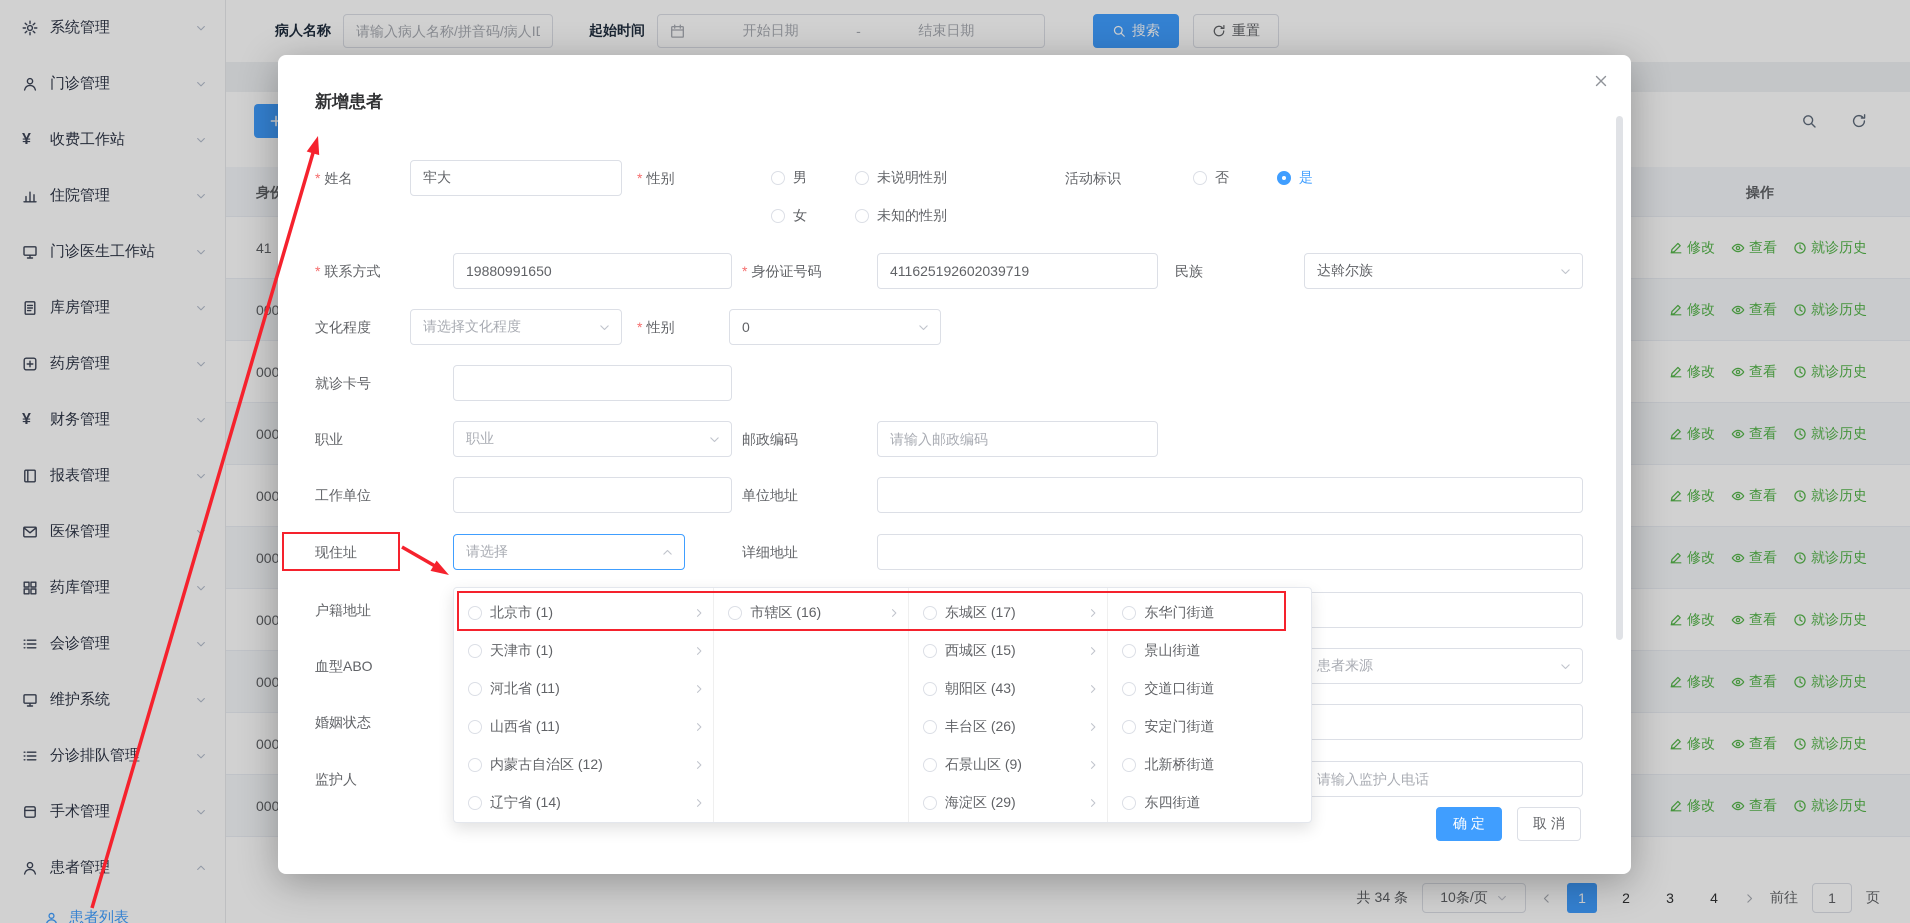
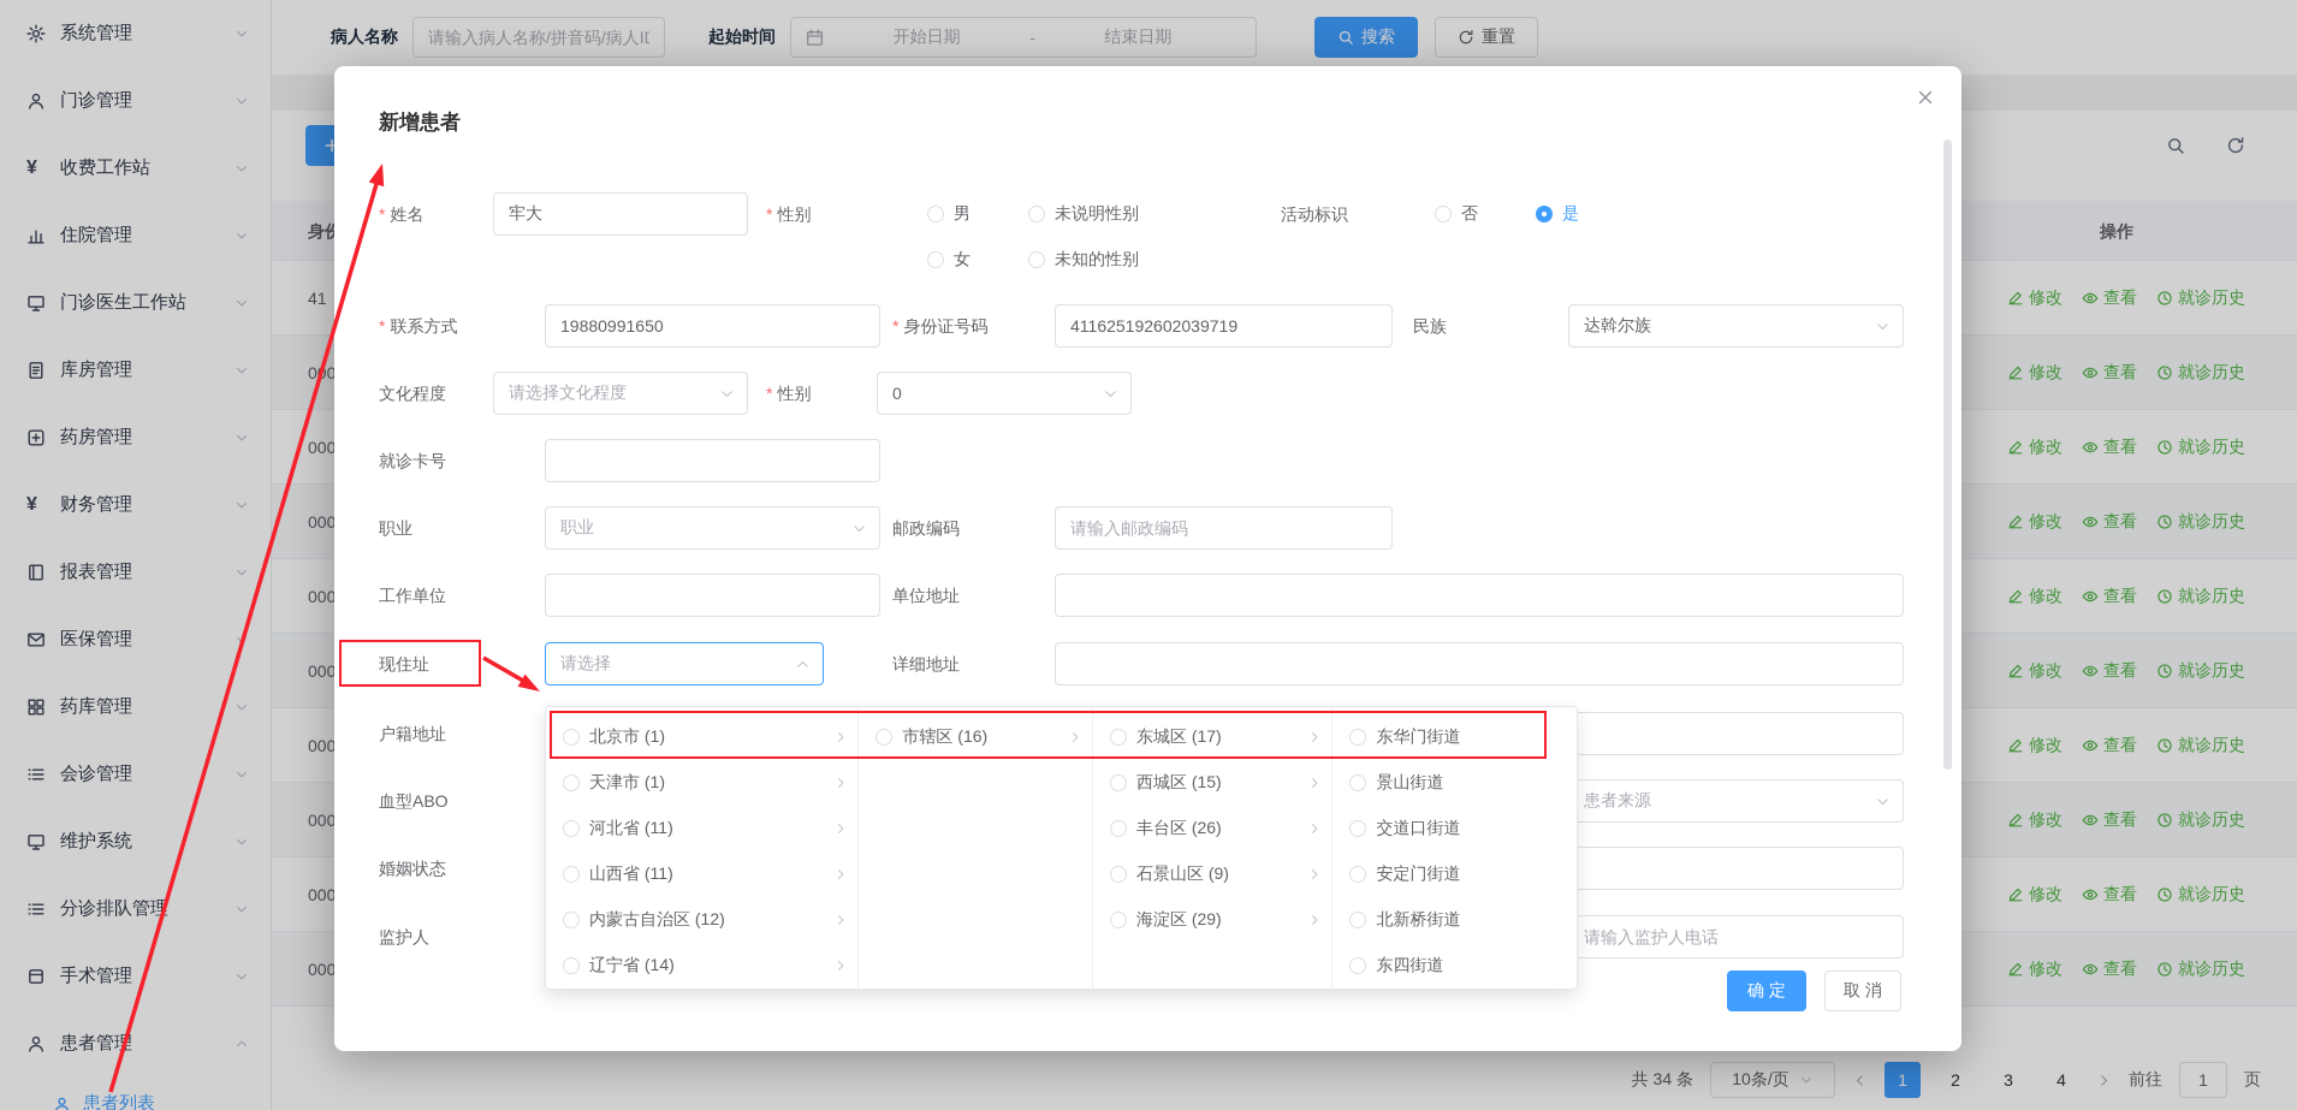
  系统管理
  门诊管理
  ¥
  收费工作站
  住院管理
  门诊医生工作站
  库房管理
  药房管理
  ¥
  财务管理
  报表管理
  医保管理
  药库管理
  会诊管理
  维护系统
  分诊排队管理
  手术管理
  患者管
  患者列表
  病人名称
  请输入病人名称/拼音码/病人I
  起始时间
  开始日期
  -
  结束日期
  搜索
  重置
  身份
  操作
  41
  修改
  查看
  就诊历史
  修改
  查看
  就诊历史
  000
  修改
  查看
  就诊历史
  000
  修改
  查看
  就诊历史
  000
  修改
  查看
  就诊历史
  000
  修改
  查看
  就诊历史
  000
  修改
  查看
  就诊历史
  000
  修改
  查看
  就诊历史
  000
  修改
  查看
  就诊历史
  000
  修改
  查看
  就诊历史
  共 34 条
  10条/页
  1
  2
  3
  4
  前往
  1
  页
  新增患者
  姓名
  牢大
  性别
  男
  未说明性别
  活动标识
  否
  是
  女
  未知的性别
  联系方式
  19880991650
  身份证号码
  411625192602039719
  民族
  达斡尔族
  文化程度
  请选择文化程度
  性别
  0
  就诊卡号
  职业
  职业
  邮政编码
  请输入邮政编码
  工作单位
  单位地址
  现住址
  请选择
  详细地址
  户籍地址
  血型ABO
  患者来源
  婚姻状态
  监护人
  请输入监护人电话
  北京市 (1)
  天津市 (1)
  河北省 (11)
  山西省 (11)
  内蒙古自治区 (12)
  辽宁省 (14)
  市辖区 (16)
  东城区 (17)
  西城区 (15)
- 朝阳区 (43)
  丰台区 (26)
  石景山区 (9)
  海淀区 (29)
  东华门街道
  景山街道
  交道口街道
  安定门街道
  北新桥街道
  东四街道
  确 定
  取 消
